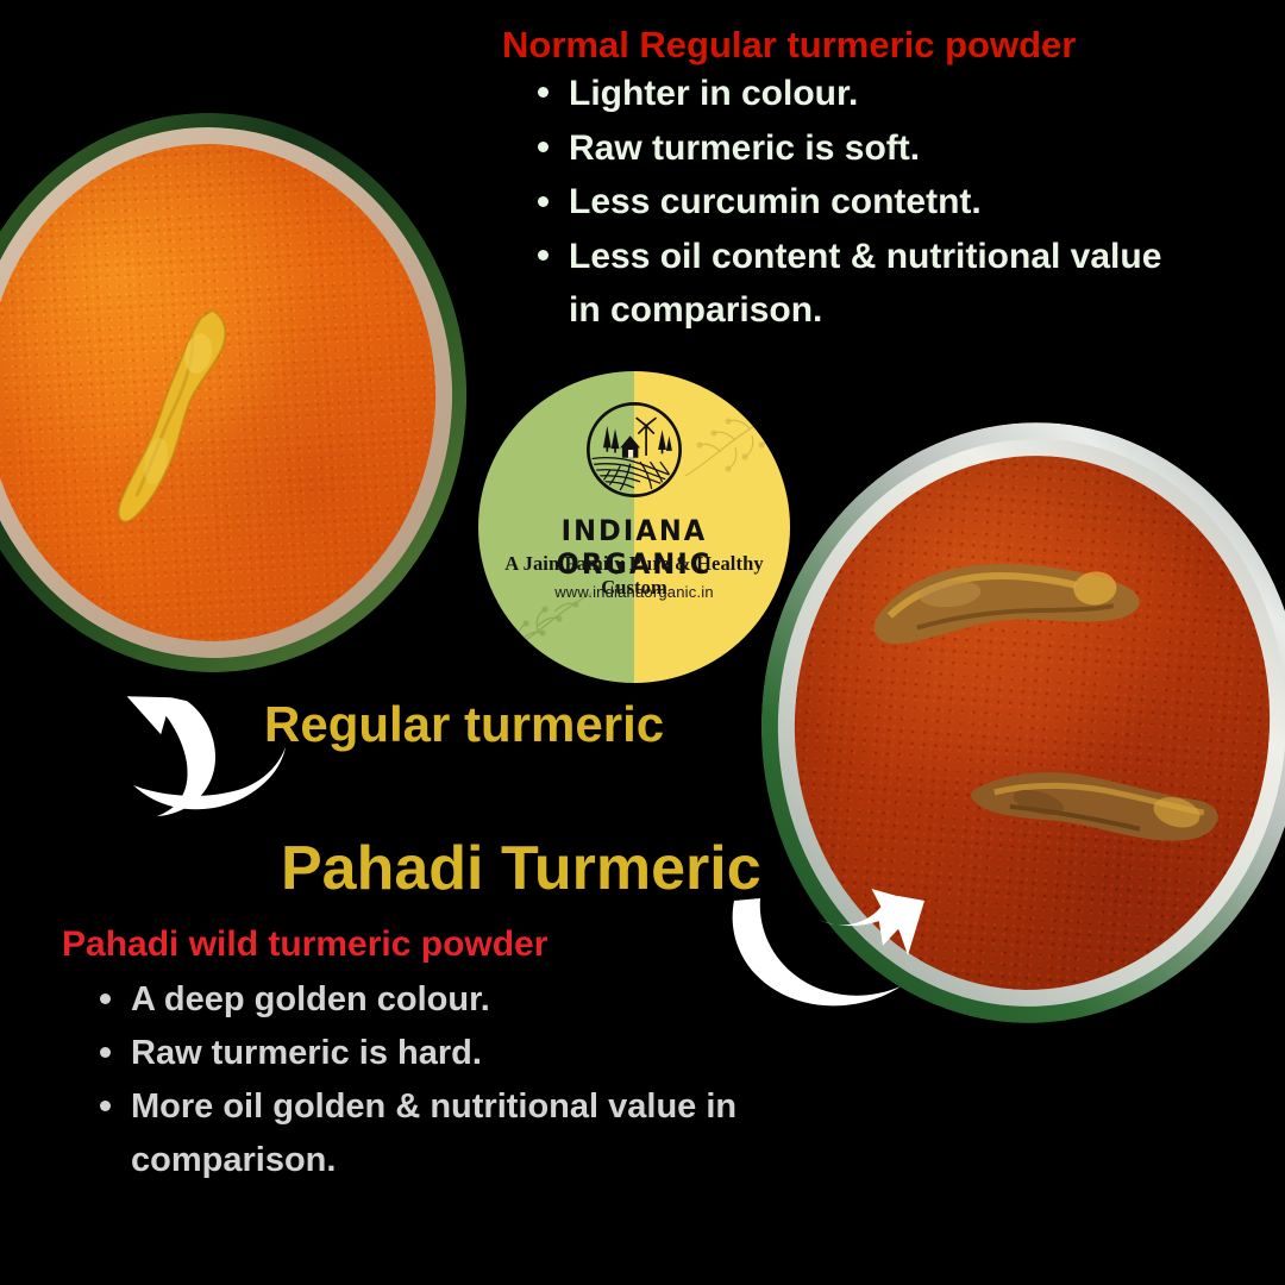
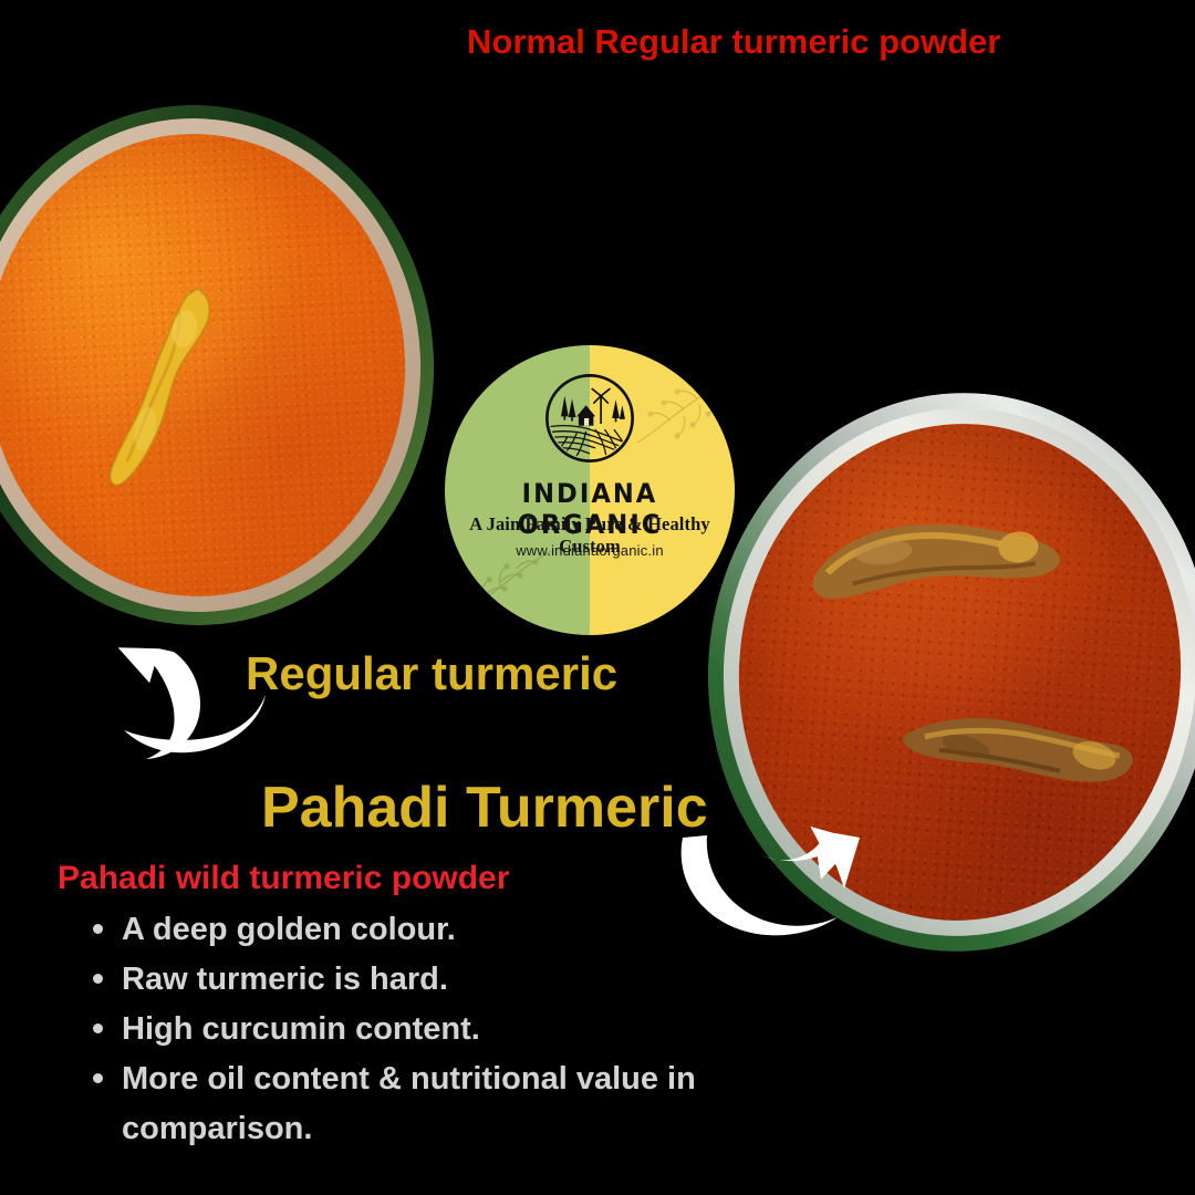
  INDIANA ORGANIC
  A Jain Family Pure & Healthy Custom
  www.indianaorganic.in
  Normal Regular turmeric powder
- Lighter in colour.
- Raw turmeric is soft.
- Less curcumin contetnt.
- Less oil content & nutritional value in comparison.
  Regular turmeric
  Pahadi Turmeric
  Pahadi wild turmeric powder
  A deep golden colour.
  Raw turmeric is hard.
+ High curcumin content.
- More oil golden & nutritional value in comparison.
+ More oil content & nutritional value in comparison.
